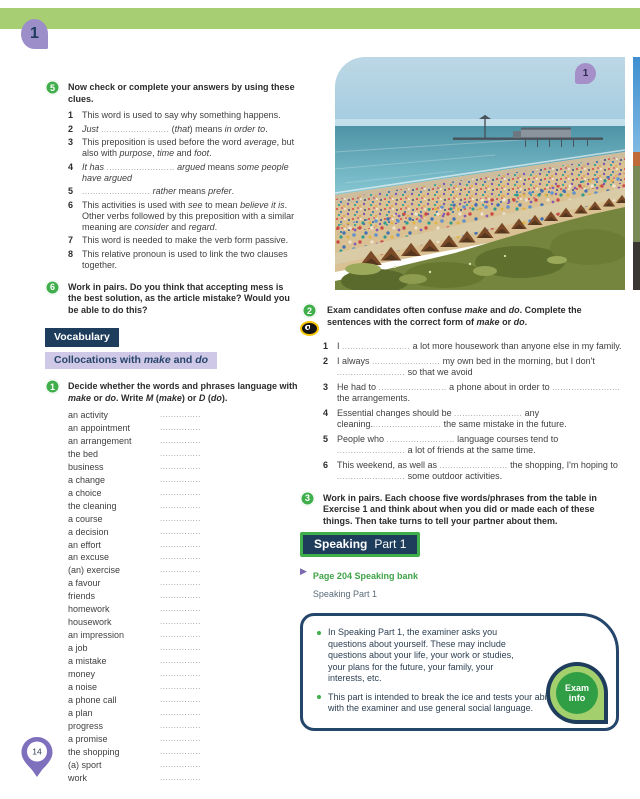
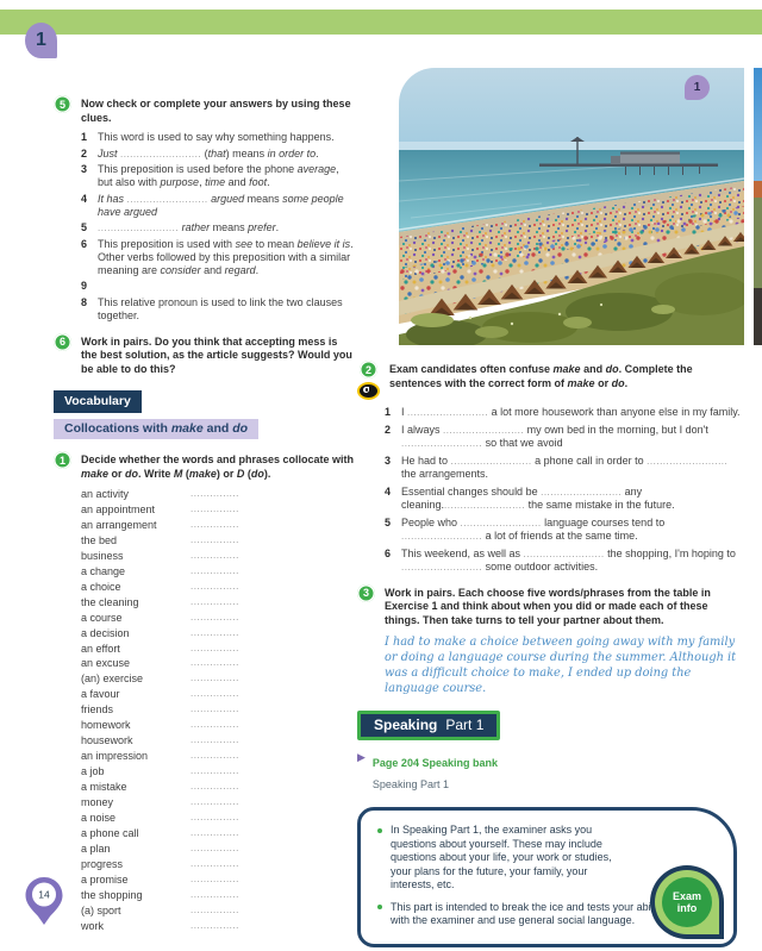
  1
  5
  Now check or complete your answers by using these clues.
  1
  This word is used to say why something happens.
  2
  Just ......................... (that) means in order to.
  3
- This preposition is used before the word average, but also with purpose, time and foot.
+ This preposition is used before the phone average, but also with purpose, time and foot.
  4
  It has ......................... argued means some people have argued
  5
  ......................... rather means prefer.
  6
- This activities is used with see to mean believe it is. Other verbs followed by this preposition with a similar meaning are consider and regard.
+ This preposition is used with see to mean believe it is. Other verbs followed by this preposition with a similar meaning are consider and regard.
- 7
+ 9
- This word is needed to make the verb form passive.
  8
  This relative pronoun is used to link the two clauses together.
  6
- Work in pairs. Do you think that accepting mess is the best solution, as the article mistake? Would you be able to do this?
+ Work in pairs. Do you think that accepting mess is the best solution, as the article suggests? Would you be able to do this?
  Vocabulary
  Collocations with make and do
  1
- Decide whether the words and phrases language with make or do. Write M (make) or D (do).
+ Decide whether the words and phrases collocate with make or do. Write M (make) or D (do).
  an activity
  ...............
  an appointment
  ...............
  an arrangement
  ...............
  the bed
  ...............
  business
  ...............
  a change
  ...............
  a choice
  ...............
  the cleaning
  ...............
  a course
  ...............
  a decision
  ...............
  an effort
  ...............
  an excuse
  ...............
  (an) exercise
  ...............
  a favour
  ...............
  friends
  ...............
  homework
  ...............
  housework
  ...............
  an impression
  ...............
  a job
  ...............
  a mistake
  ...............
  money
  ...............
  a noise
  ...............
  a phone call
  ...............
  a plan
  ...............
  progress
  ...............
  a promise
  ...............
  the shopping
  ...............
  (a) sport
  ...............
  work
  ...............
  1
  2
  Exam candidates often confuse make and do. Complete the sentences with the correct form of make or do.
  1
  I ......................... a lot more housework than anyone else in my family.
  2
  I always ......................... my own bed in the morning, but I don't ......................... so that we avoid
  3
- He had to ......................... a phone about in order to ......................... the arrangements.
+ He had to ......................... a phone call in order to ......................... the arrangements.
  4
  Essential changes should be ......................... any cleaning.......................... the same mistake in the future.
  5
  People who ......................... language courses tend to ......................... a lot of friends at the same time.
  6
  This weekend, as well as ......................... the shopping, I'm hoping to ......................... some outdoor activities.
  3
  Work in pairs. Each choose five words/phrases from the table in Exercise 1 and think about when you did or made each of these things. Then take turns to tell your partner about them.
+ I had to make a choice between going away with my family or doing a language course during the summer. Although it was a difficult choice to make, I ended up doing the language course.
  Speaking Part 1
  ▶
  Page 204 Speaking bank
  Speaking Part 1
  In Speaking Part 1, the examiner asks you questions about yourself. These may include questions about your life, your work or studies, your plans for the future, your family, your interests, etc.
  This part is intended to break the ice and tests your ab with the examiner and use general social language.
  Exam
  info
  14
